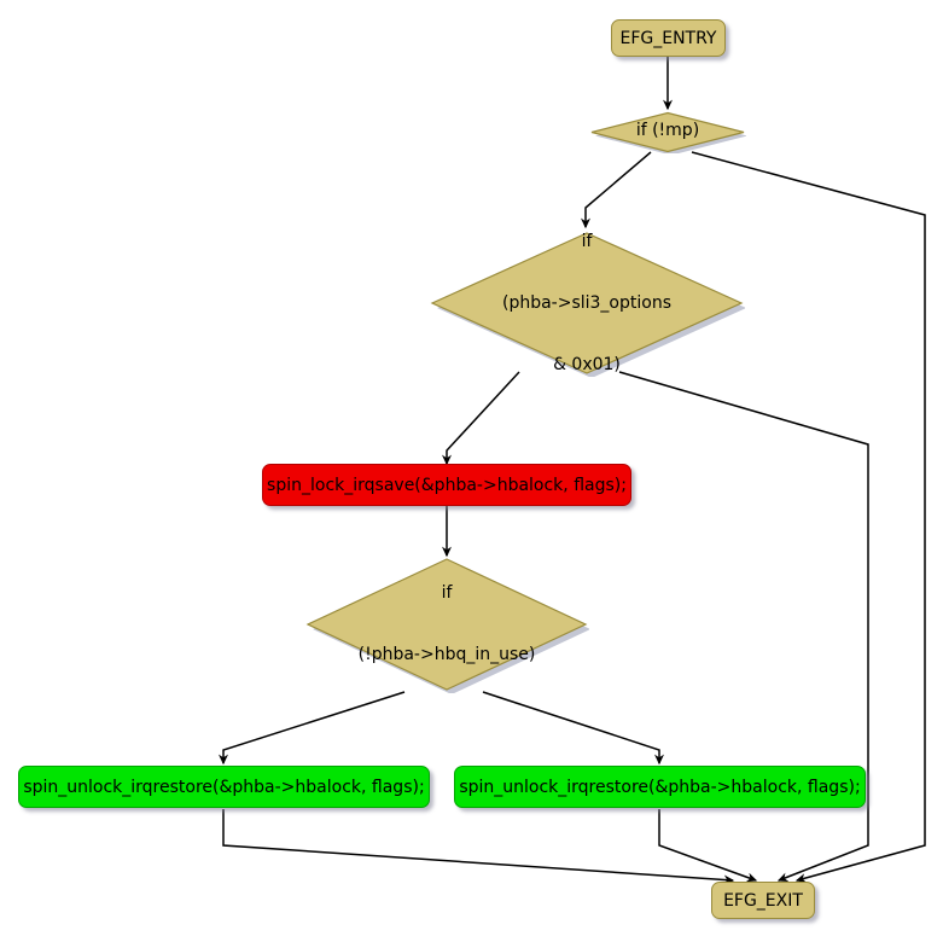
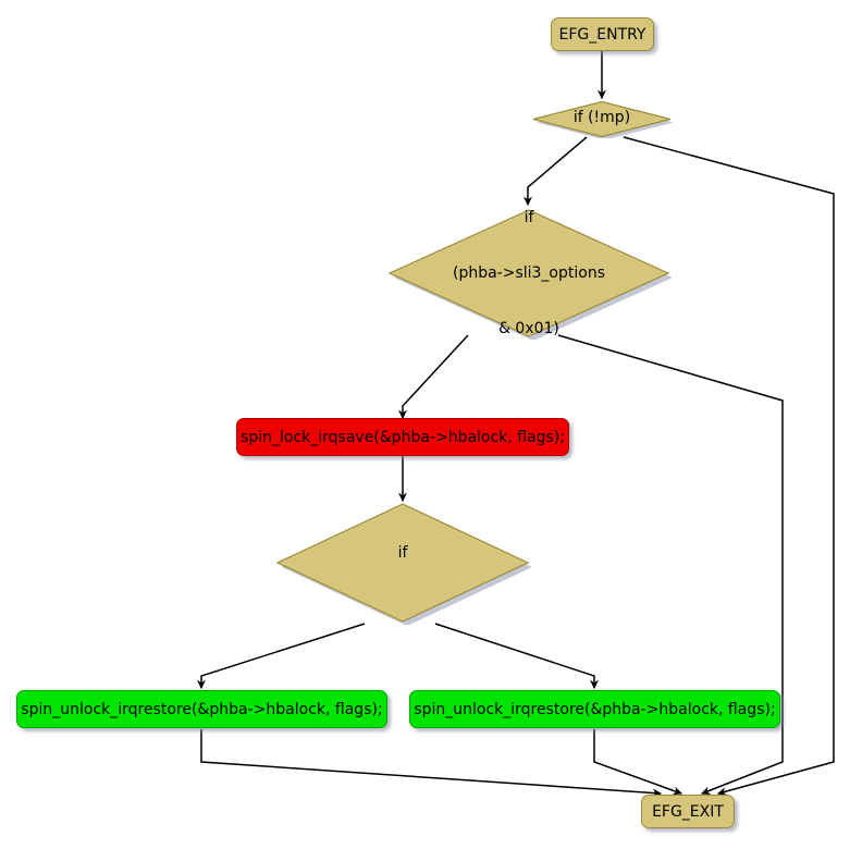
  EFG_ENTRY
  if (!mp)
  if
  (phba->sli3_options
  & 0x01)
  spin_lock_irqsave(&phba->hbalock, flags);
  if
- (!phba->hbq_in_use)
  spin_unlock_irqrestore(&phba->hbalock, flags);
  spin_unlock_irqrestore(&phba->hbalock, flags);
  EFG_EXIT
